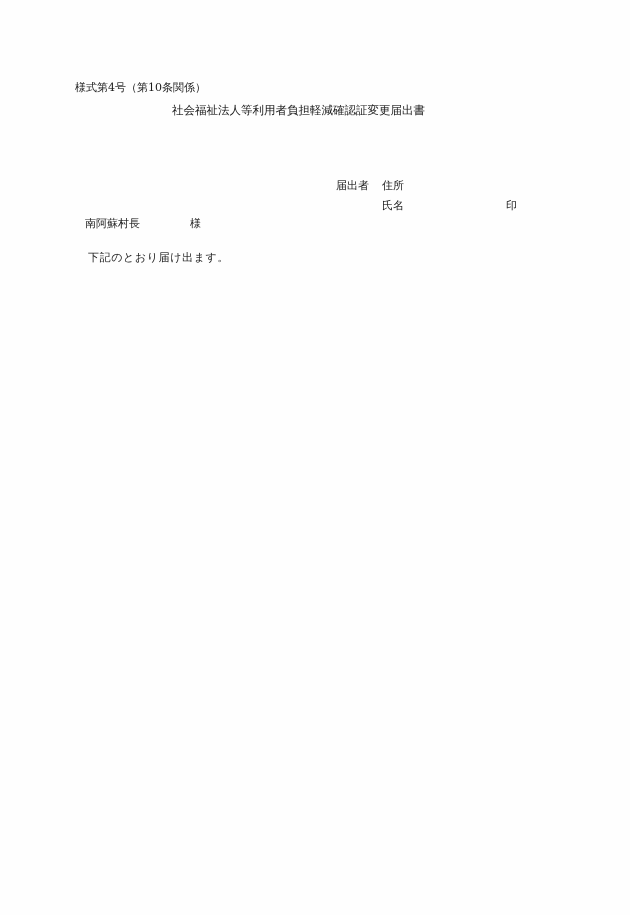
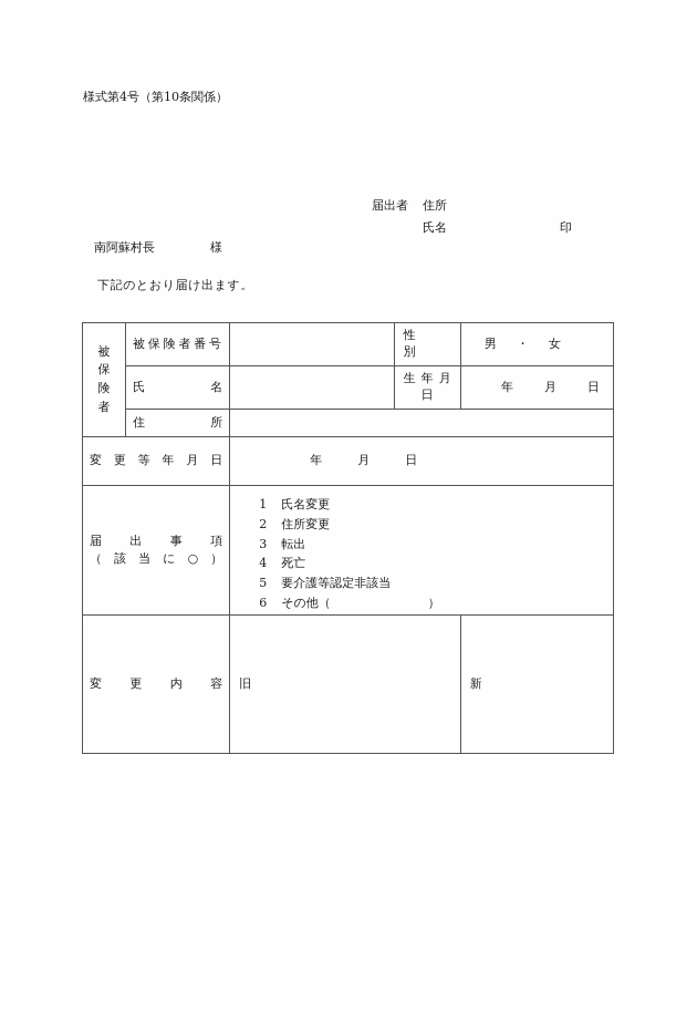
  様式第4号（第10条関係）
- 社会福祉法人等利用者負担軽減確認証変更届出書
  届出者
  住所
  氏名
  印
  南阿蘇村長
  様
  下記のとおり届け出ます。
+ 被 保 険 者	被保険者番号		性 別	男 ・ 女
+ 氏 名		生年月日	年 月 日
+ 住 所
+ 変更等年月日	年 月 日
+ 届出事項 （該当に○）	1 氏名変更 2 住所変更 3 転出 4 死亡 5 要介護等認定非該当 6 その他（ ）
+ 変更内容	旧	新
